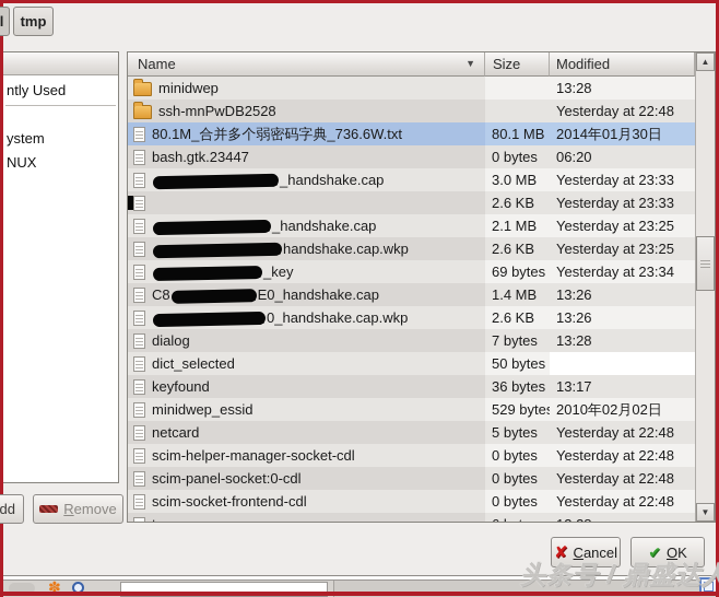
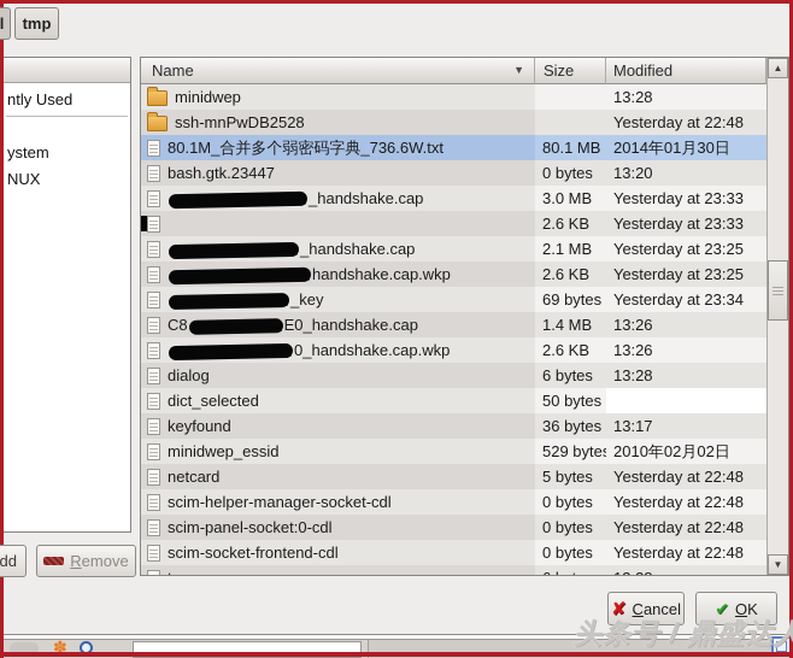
  l
  tmp
  ntly Used
  ystem
  NUX
  Name
  ▼
  Size
  Modified
  minidwep
  13:28
  ssh-mnPwDB2528
  Yesterday at 22:48
  80.1M_合并多个弱密码字典_736.6W.txt
  80.1 MB
  2014年01月30日
  bash.gtk.23447
  0 bytes
- 06:20
+ 13:20
  _handshake.cap
  3.0 MB
  Yesterday at 23:33
  2.6 KB
  Yesterday at 23:33
  _handshake.cap
  2.1 MB
  Yesterday at 23:25
  handshake.cap.wkp
  2.6 KB
  Yesterday at 23:25
  _key
  69 bytes
  Yesterday at 23:34
  C8 E0_handshake.cap
  1.4 MB
  13:26
  0_handshake.cap.wkp
  2.6 KB
  13:26
  dialog
- 7 bytes
+ 6 bytes
  13:28
  dict_selected
  50 bytes
  keyfound
  36 bytes
  13:17
  minidwep_essid
  529 byte
  2010年02月02日
  netcard
  5 bytes
  Yesterday at 22:48
  scim-helper-manager-socket-cdl
  0 bytes
  Yesterday at 22:48
  scim-panel-socket:0-cdl
  0 bytes
  Yesterday at 22:48
  scim-socket-frontend-cdl
  0 bytes
  Yesterday at 22:48
  ▲
  ▼
  Remove
  ✘
  Cancel
  ✔
  OK
  ✽
  头条号 / 鼎盛达人
